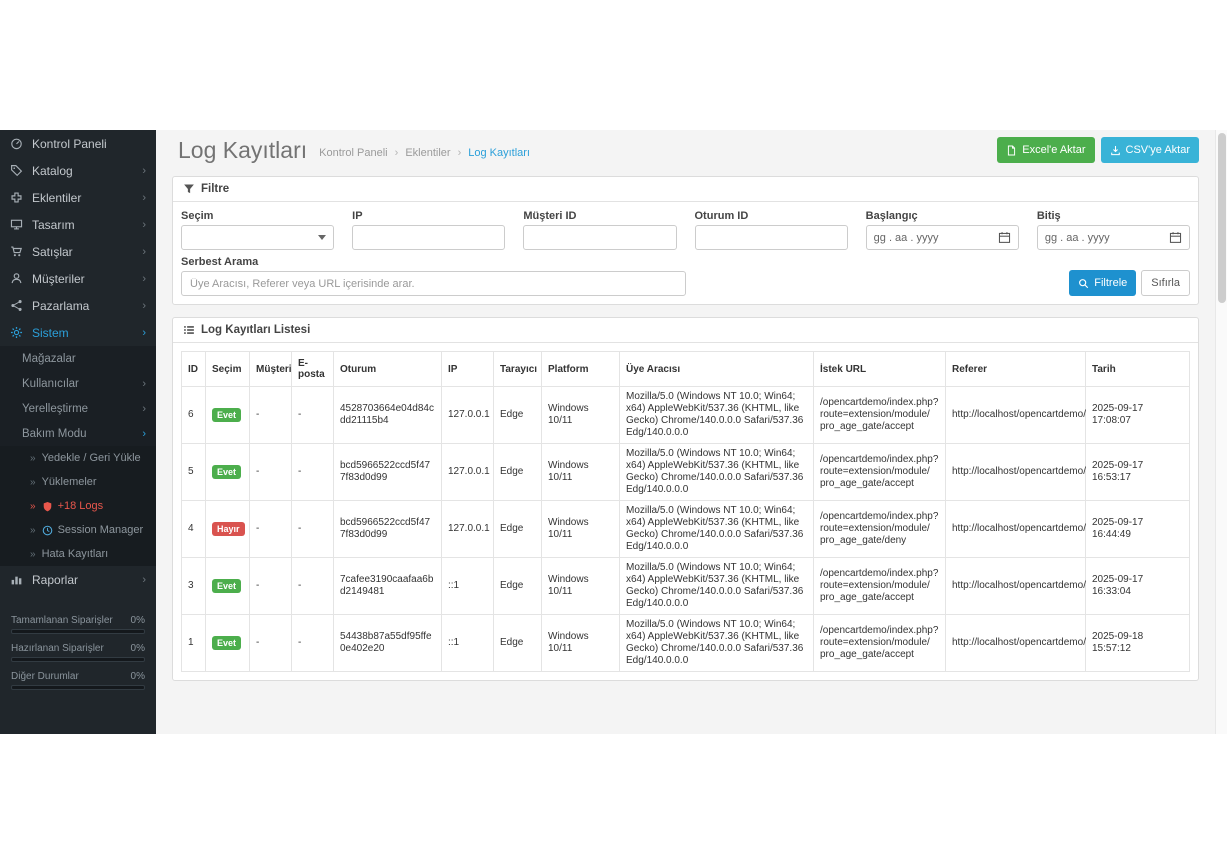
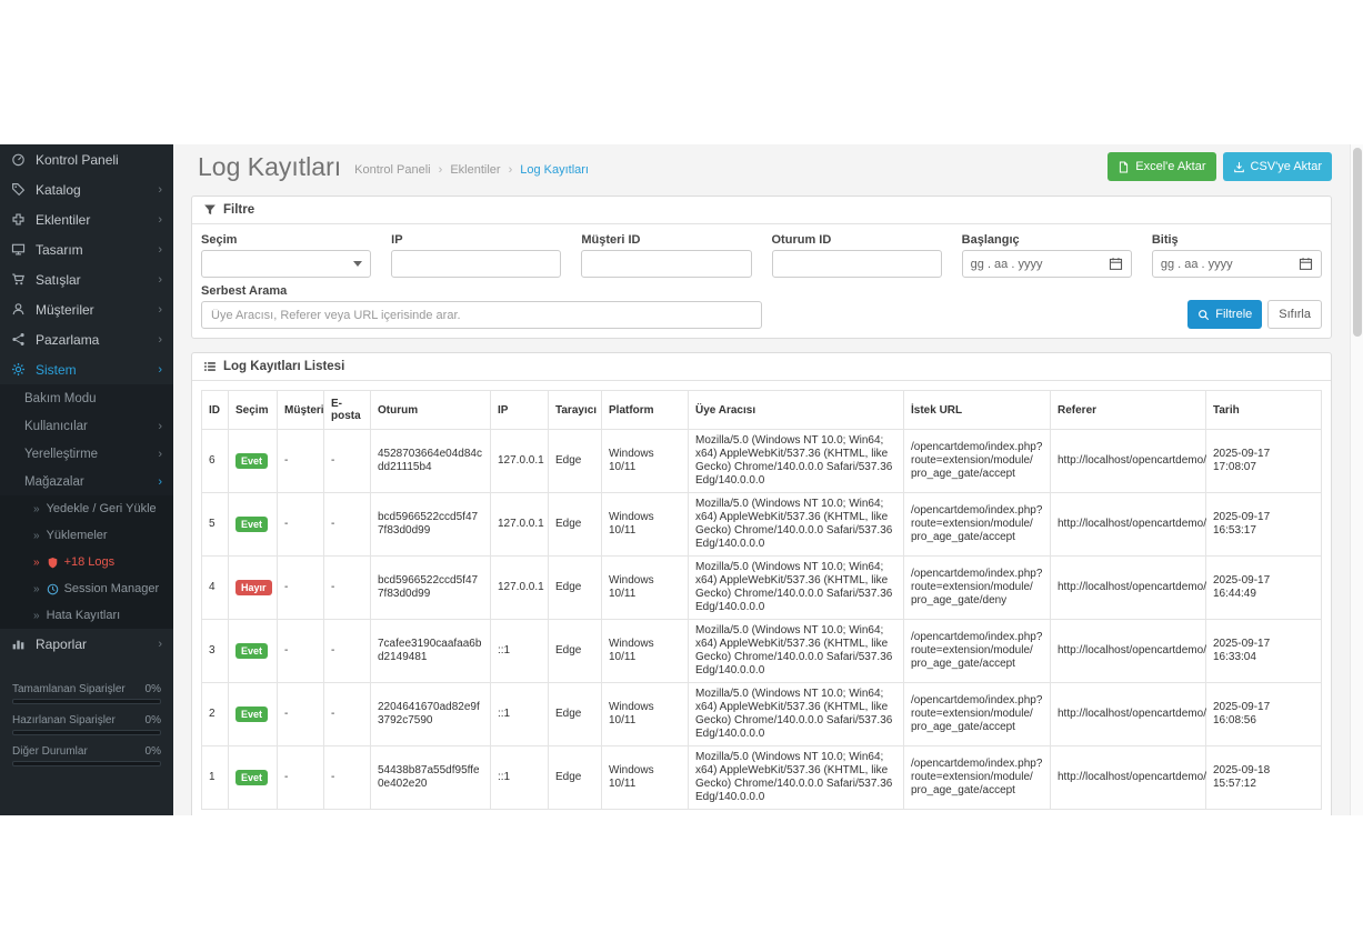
  Kontrol Paneli
  Katalog
  ›
  Eklentiler
  ›
  Tasarım
  ›
  Satışlar
  ›
  Müşteriler
  ›
  Pazarlama
  ›
  Sistem
  ›
- Mağazalar
+ Bakım Modu
  Kullanıcılar
  ›
  Yerelleştirme
  ›
- Bakım Modu
+ Mağazalar
  ›
  »
  Yedekle / Geri Yükle
  »
  Yüklemeler
  »
  +18 Logs
  »
  Session Manager
  »
  Hata Kayıtları
  Raporlar
  ›
  Tamamlanan Siparişler
  0%
  Hazırlanan Siparişler
  0%
  Diğer Durumlar
  0%
  Log Kayıtları
  Kontrol Paneli
  ›
  Eklentiler
  ›
  Log Kayıtları
  Excel'e Aktar
  CSV'ye Aktar
  Filtre
  Seçim
  IP
  Müşteri ID
  Oturum ID
  Başlangıç
  gg . aa . yyyy
  Bitiş
  gg . aa . yyyy
  Serbest Arama
  Üye Aracısı, Referer veya URL içerisinde arar.
  Filtrele
  Sıfırla
  Log Kayıtları Listesi
  	ID	Seçim	Müşteri	E-posta	Oturum	IP	Tarayıcı	Platform	Üye Aracısı	İstek URL	Referer	Tarih
  6	Evet	-	-	4528703664e04d84cdd21115b4	127.0.0.1	Edge	Windows 10/11	Mozilla/5.0 (Windows NT 10.0; Win64; x64) AppleWebKit/537.36 (KHTML, like Gecko) Chrome/140.0.0.0 Safari/537.36 Edg/140.0.0.0	/opencartdemo/index.php? route=extension/module/ pro_age_gate/accept	http://localhost/opencartdemo/	2025-09-17 17:08:07
  5	Evet	-	-	bcd5966522ccd5f477f83d0d99	127.0.0.1	Edge	Windows 10/11	Mozilla/5.0 (Windows NT 10.0; Win64; x64) AppleWebKit/537.36 (KHTML, like Gecko) Chrome/140.0.0.0 Safari/537.36 Edg/140.0.0.0	/opencartdemo/index.php? route=extension/module/ pro_age_gate/accept	http://localhost/opencartdemo/	2025-09-17 16:53:17
  4	Hayır	-	-	bcd5966522ccd5f477f83d0d99	127.0.0.1	Edge	Windows 10/11	Mozilla/5.0 (Windows NT 10.0; Win64; x64) AppleWebKit/537.36 (KHTML, like Gecko) Chrome/140.0.0.0 Safari/537.36 Edg/140.0.0.0	/opencartdemo/index.php? route=extension/module/ pro_age_gate/deny	http://localhost/opencartdemo/	2025-09-17 16:44:49
  3	Evet	-	-	7cafee3190caafaa6bd2149481	::1	Edge	Windows 10/11	Mozilla/5.0 (Windows NT 10.0; Win64; x64) AppleWebKit/537.36 (KHTML, like Gecko) Chrome/140.0.0.0 Safari/537.36 Edg/140.0.0.0	/opencartdemo/index.php? route=extension/module/ pro_age_gate/accept	http://localhost/opencartdemo/	2025-09-17 16:33:04
+ 2	Evet	-	-	2204641670ad82e9f3792c7590	::1	Edge	Windows 10/11	Mozilla/5.0 (Windows NT 10.0; Win64; x64) AppleWebKit/537.36 (KHTML, like Gecko) Chrome/140.0.0.0 Safari/537.36 Edg/140.0.0.0	/opencartdemo/index.php? route=extension/module/ pro_age_gate/accept	http://localhost/opencartdemo/	2025-09-17 16:08:56
  1	Evet	-	-	54438b87a55df95ffe0e402e20	::1	Edge	Windows 10/11	Mozilla/5.0 (Windows NT 10.0; Win64; x64) AppleWebKit/537.36 (KHTML, like Gecko) Chrome/140.0.0.0 Safari/537.36 Edg/140.0.0.0	/opencartdemo/index.php? route=extension/module/ pro_age_gate/accept	http://localhost/opencartdemo/	2025-09-18 15:57:12
